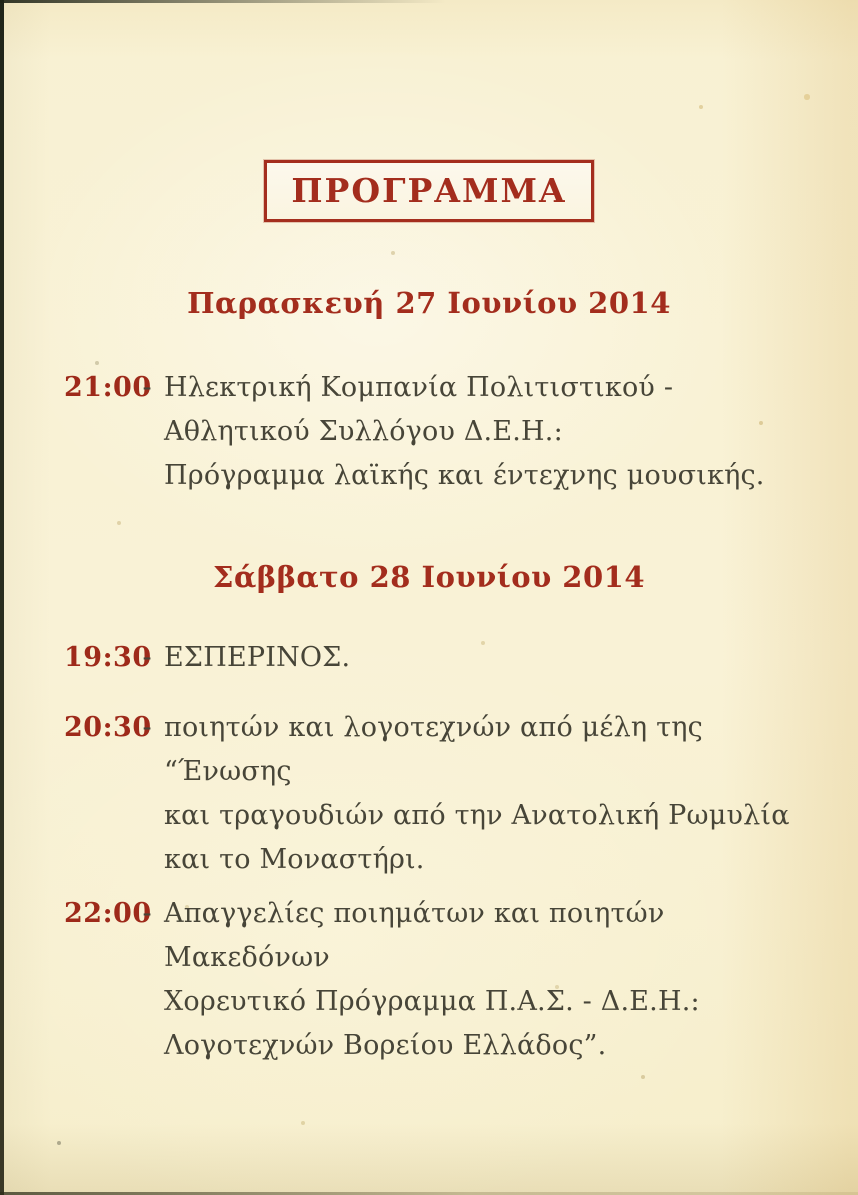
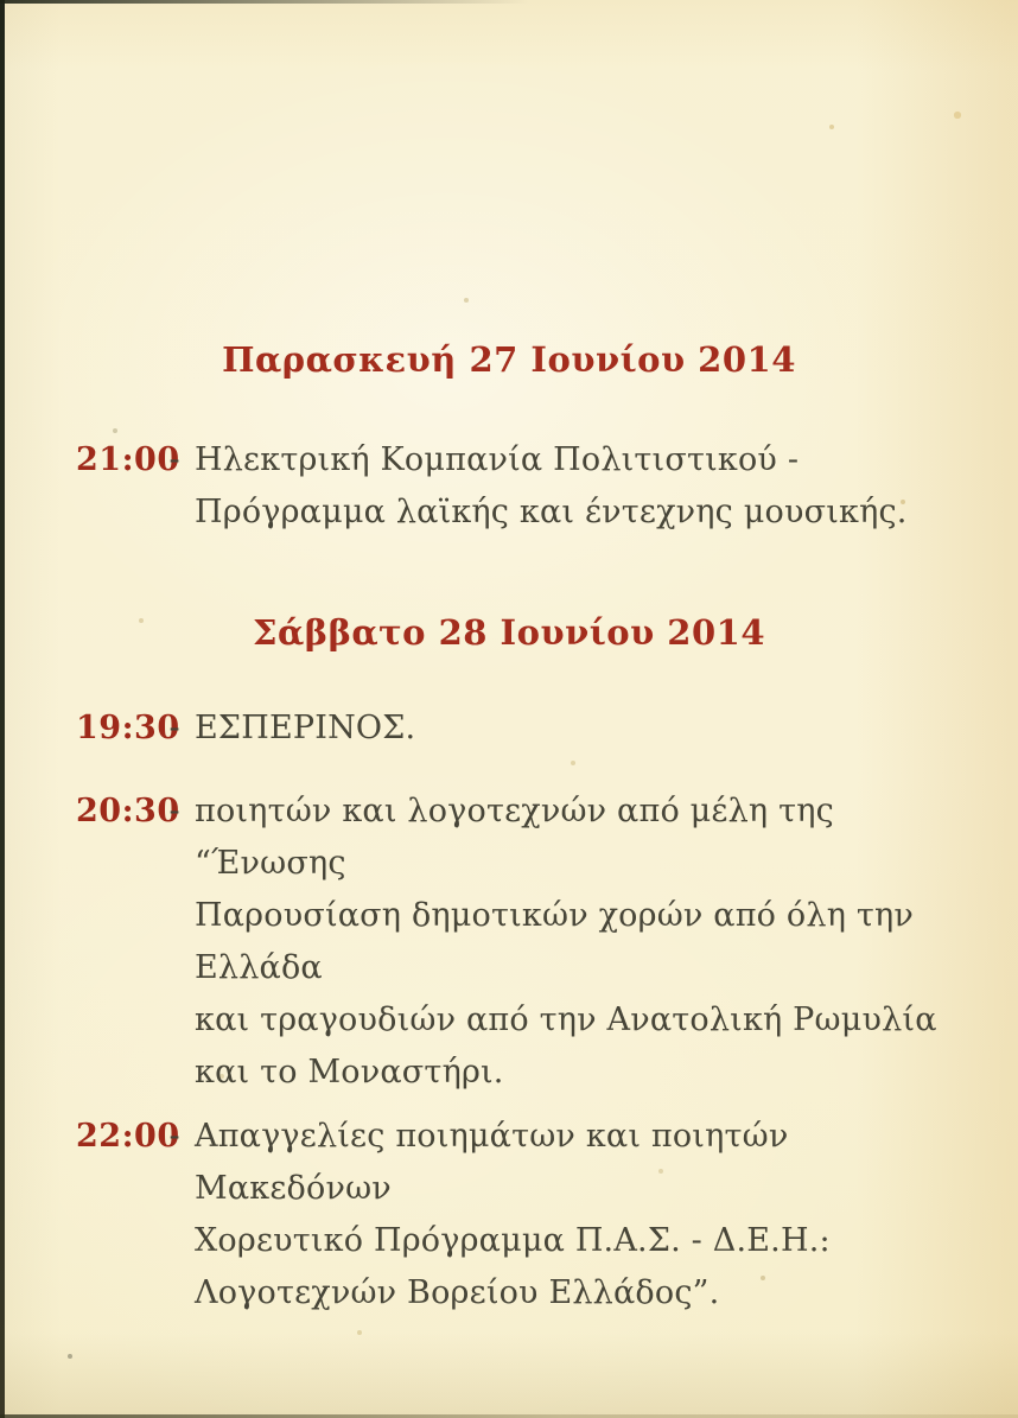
- ΠΡΟΓΡΑΜΜΑ
  Παρασκευή 27 Ιουνίου 2014
  21:0
  -
  Ηλεκτρική Κομπανία Πολιτιστικού -
- Αθλητικού Συλλόγου Δ.Ε.Η.:
  Πρόγραμμα λαϊκής και έντεχνης μουσικής.
  Σάββατο 28 Ιουνίου 2014
  19:3
  -
  ΕΣΠΕΡΙΝΟΣ.
  20:3
  -
  ποιητών και λογοτεχνών από μέλη της “Ένωσης
+ Παρουσίαση δημοτικών χορών από όλη την Ελλάδα
  και τραγουδιών από την Ανατολική Ρωμυλία
  και το Μοναστήρι.
  22:0
  -
  Απαγγελίες ποιημάτων και ποιητών Μακεδόνων
  Χορευτικό Πρόγραμμα Π.Α.Σ. - Δ.Ε.Η.:
  Λογοτεχνών Βορείου Ελλάδος”.
